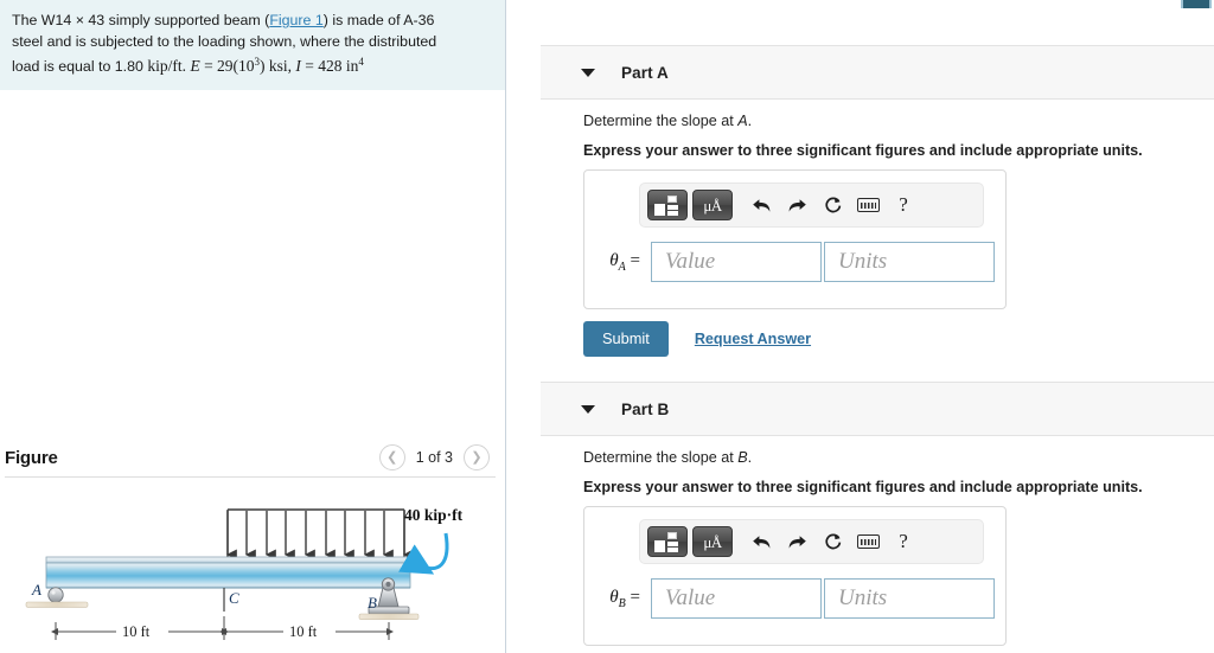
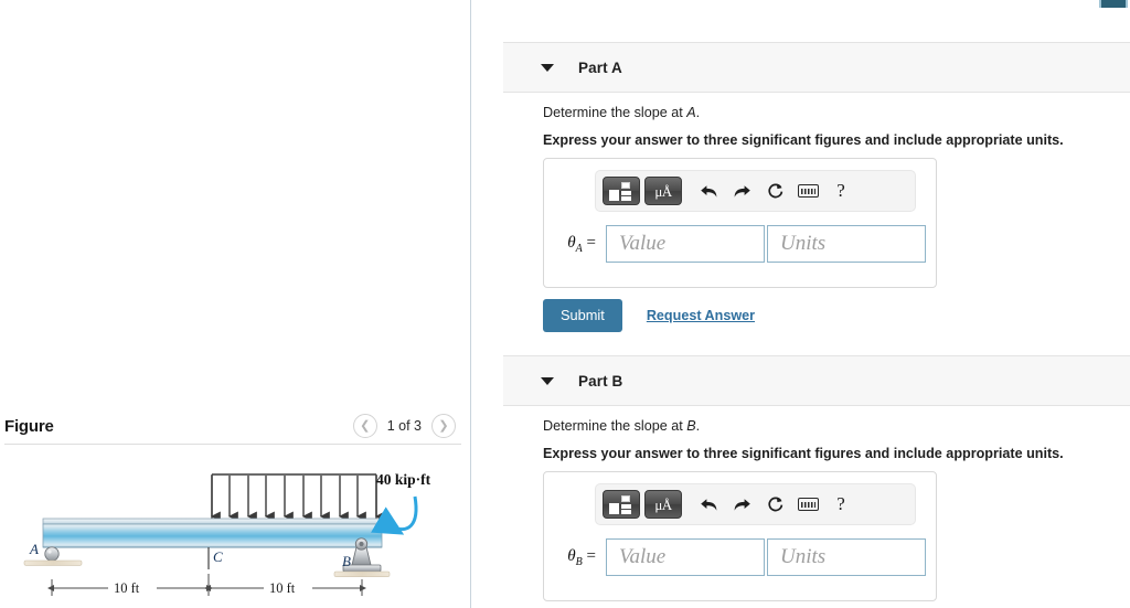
- The W14 × 43 simply supported beam (Figure 1) is made of A-36
- steel and is subjected to the loading shown, where the distributed
- load is equal to 1.80 kip/ft. E = 29(103) ksi, I = 428 in4
  Figure
  ❮
  1 of 3
  ❯
  A
  B
  C
  40 kip·ft
  10 ft
  10 ft
  Part A
  Determine the slope at A.
  Express your answer to three significant figures and include appropriate units.
  μÅ
  ?
  θA =
  Value
  Units
  Submit
  Request Answer
  Part B
  Determine the slope at B.
  Express your answer to three significant figures and include appropriate units.
  μÅ
  ?
  θB =
  Value
  Units
